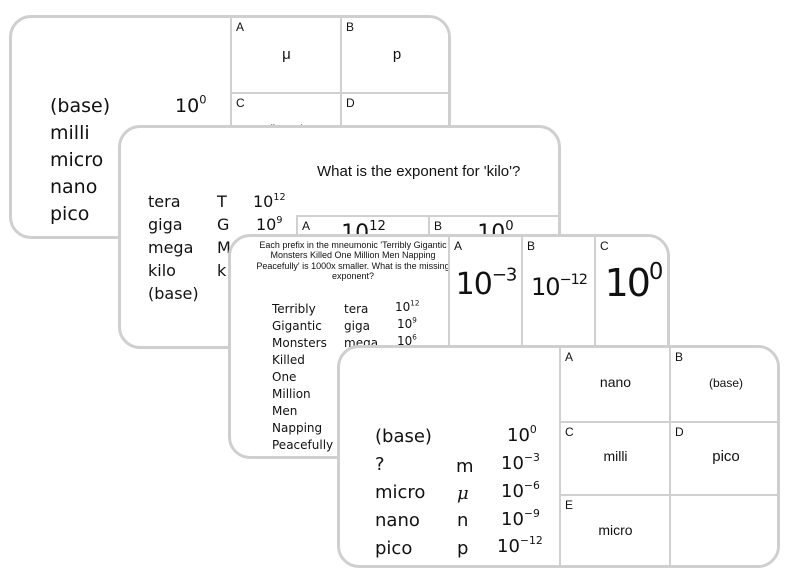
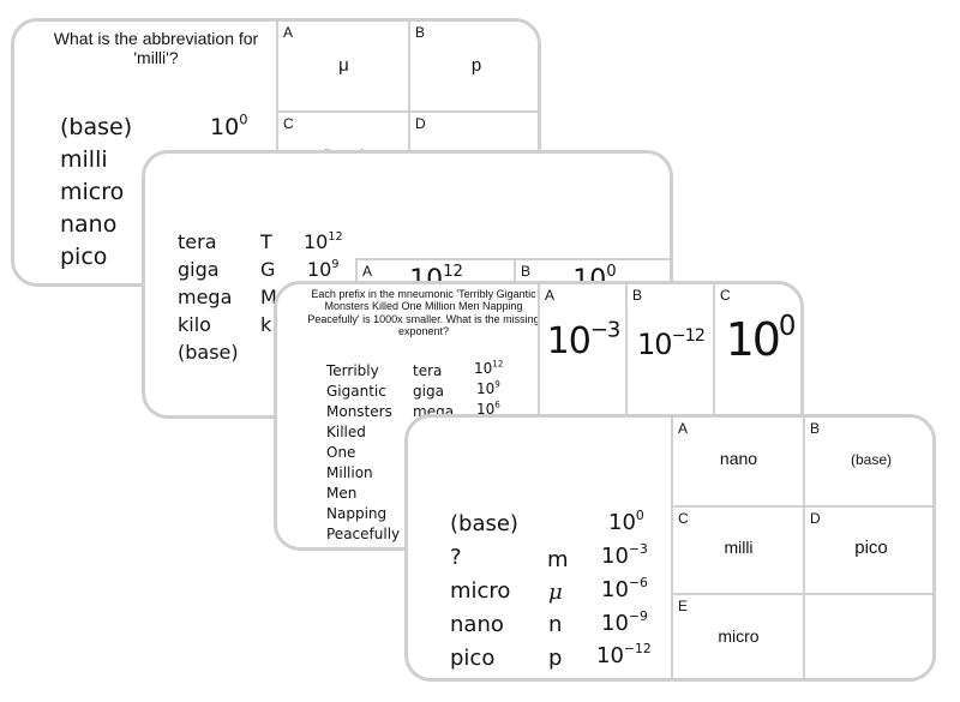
+ What is the abbreviation for 'milli'?
  (base)
  100
  milli
  micro
  nano
  pico
  A
  μ
  B
  p
  C
  D
- What is the exponent for 'kilo'?
  tera
  T
  1012
  giga
  G
  109
  mega
  M
  kilo
  k
  (base)
  A
  B
  Each prefix in the mneumonic 'Terribly Gigantic Monsters Killed One Million Men Napping Peacefully' is 1000x smaller. What is the missin exponent?
  Terribly
  tera
  1012
  Gigantic
  giga
  109
  Monsters
  mega
  106
  Killed
  One
  Million
  Men
  Napping
  Peacefully
  A
  10−3
  B
  10−12
  C
  100
  (base)
  100
  ?
  m
  10−3
  micro
  μ
  10−6
  nano
  n
  10−9
  pico
  p
  10−12
  A
  nano
  B
  (base)
  C
  milli
  D
  pico
  E
  micro
